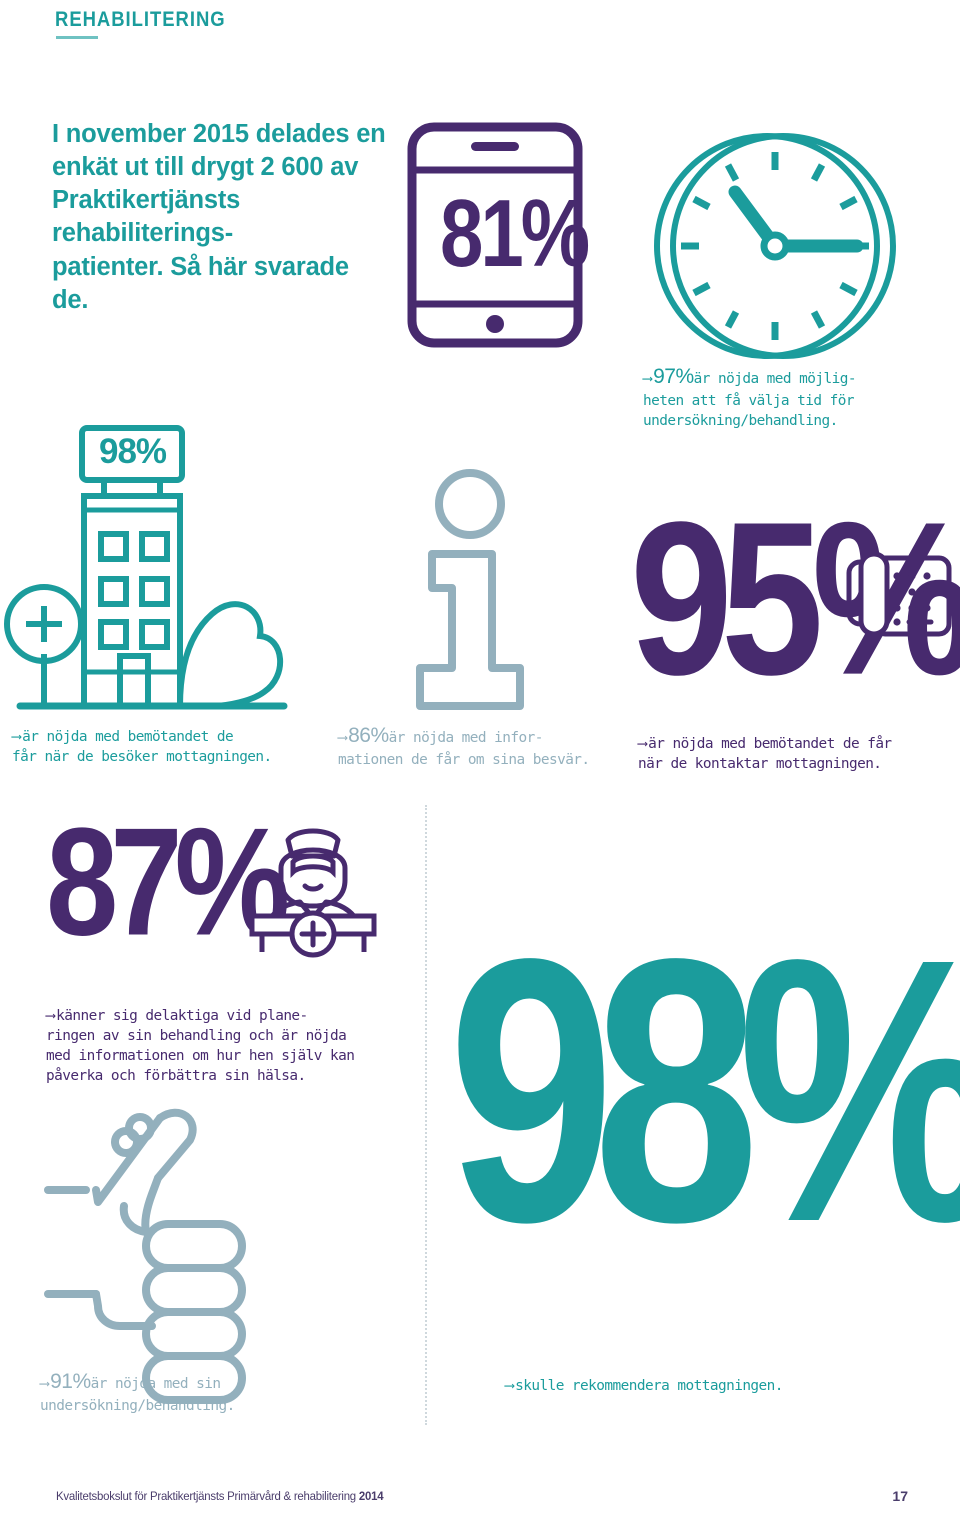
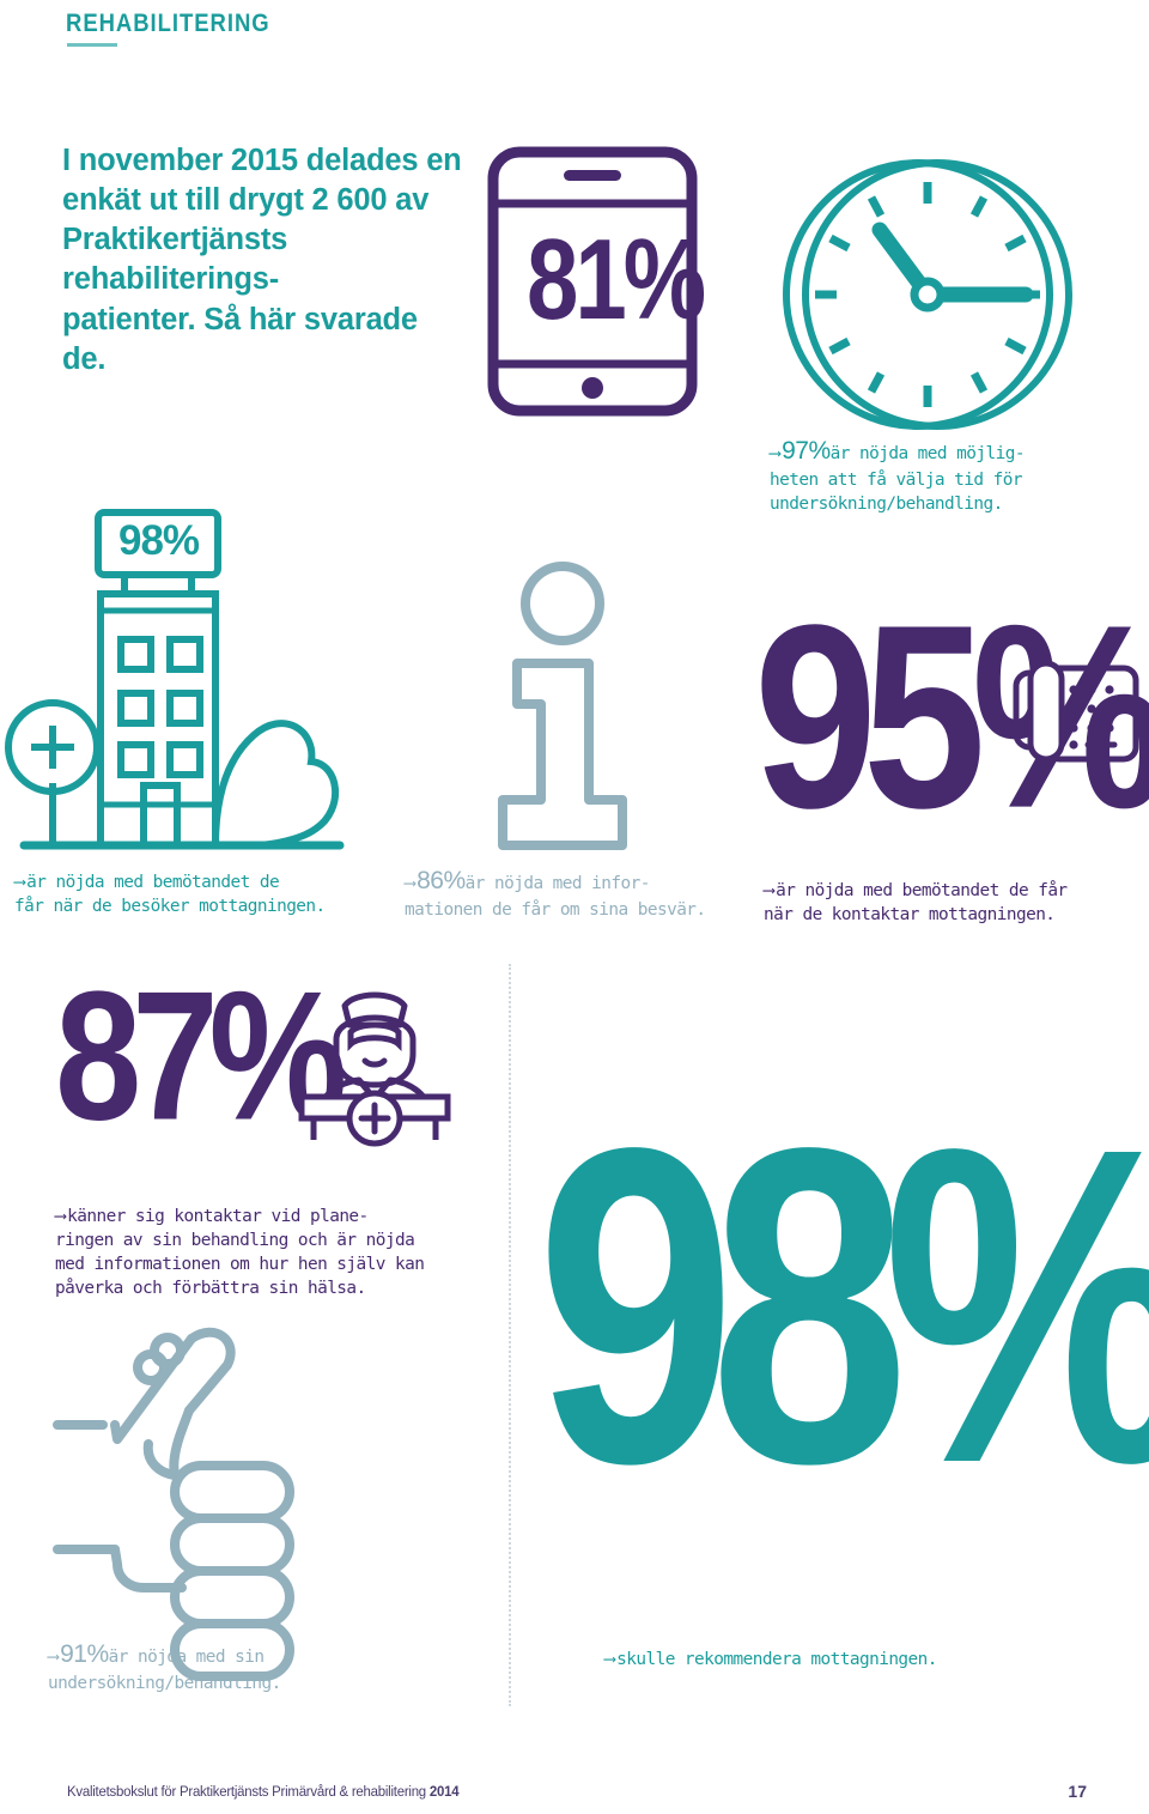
  REHABILITERING
  I november 2015 delades en
  enkät ut till drygt 2 600 av
  Praktikertjänsts rehabiliterings-
  patienter. Så här svarade de.
  81%
  ⟶ 97%är nöjda med möjlig-
  heten att få välja tid för
  undersökning/behandling.
  98%
  ⟶ är nöjda med bemötandet de
  får när de besöker mottagningen.
  ⟶ 86%är nöjda med infor-
  mationen de får om sina besvär.
  ⟶ är nöjda med bemötandet de får
  när de kontaktar mottagningen.
  87%
- ⟶ känner sig delaktiga vid plane-
+ ⟶ känner sig kontaktar vid plane-
  ringen av sin behandling och är nöjda
  med informationen om hur hen själv kan
  påverka och förbättra sin hälsa.
  ⟶ 91%är nöjda med sin
  undersökning/behandling.
  98%
  ⟶ skulle rekommendera mottagningen.
  Kvalitetsbokslut för Praktikertjänsts Primärvård & rehabilitering 2014
  17
